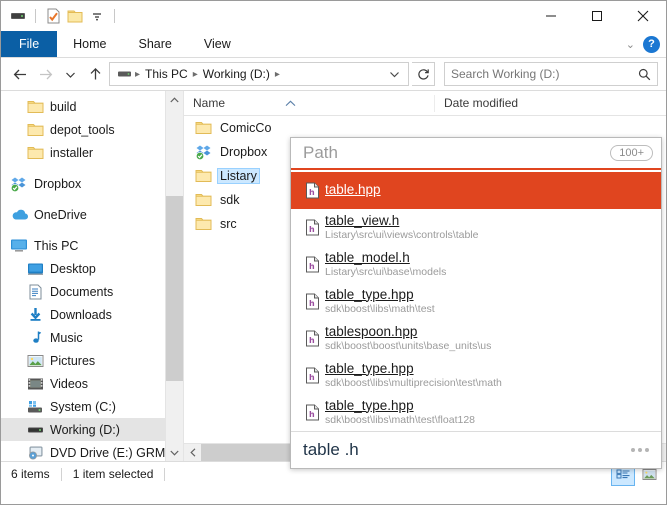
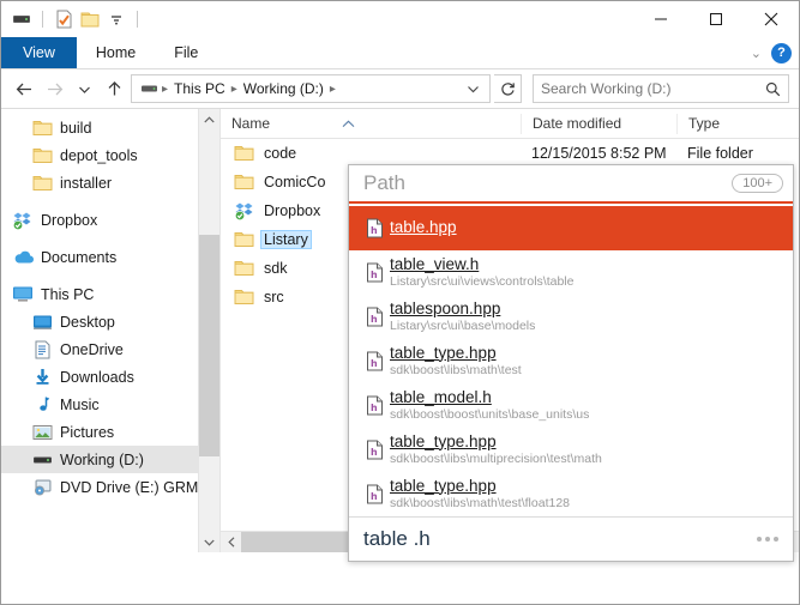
- File
+ View
  Home
- Share
- View
+ File
  ⌄
  ?
  ▸
  This PC
  ▸
  Working (D:)
  ▸
  Search Working (D:)
  build
  depot_tools
  installer
  Dropbox
- OneDrive
+ Documents
  This PC
  Desktop
- Documents
+ OneDrive
  Downloads
  Music
  Pictures
- Videos
- System (C:)
  Working (D:)
  DVD Drive (E:) GRM
  Name
  Date modified
+ Type
+ code
+ 12/15/2015 8:52 PM
+ File folder
  ComicCo
  Dropbox
  Listary
  sdk
  src
- 6 items
- 1 item selected
  Path
  100+
  h
  table.hpp
  h
  table_view.h
  Listary\src\ui\views\controls\table
  h
- table_model.h
+ tablespoon.hpp
  Listary\src\ui\base\models
  h
  table_type.hpp
  sdk\boost\libs\math\test
  h
- tablespoon.hpp
+ table_model.h
  sdk\boost\boost\units\base_units\us
  h
  table_type.hpp
  sdk\boost\libs\multiprecision\test\math
  h
  table_type.hpp
  sdk\boost\libs\math\test\float128
  table .h
